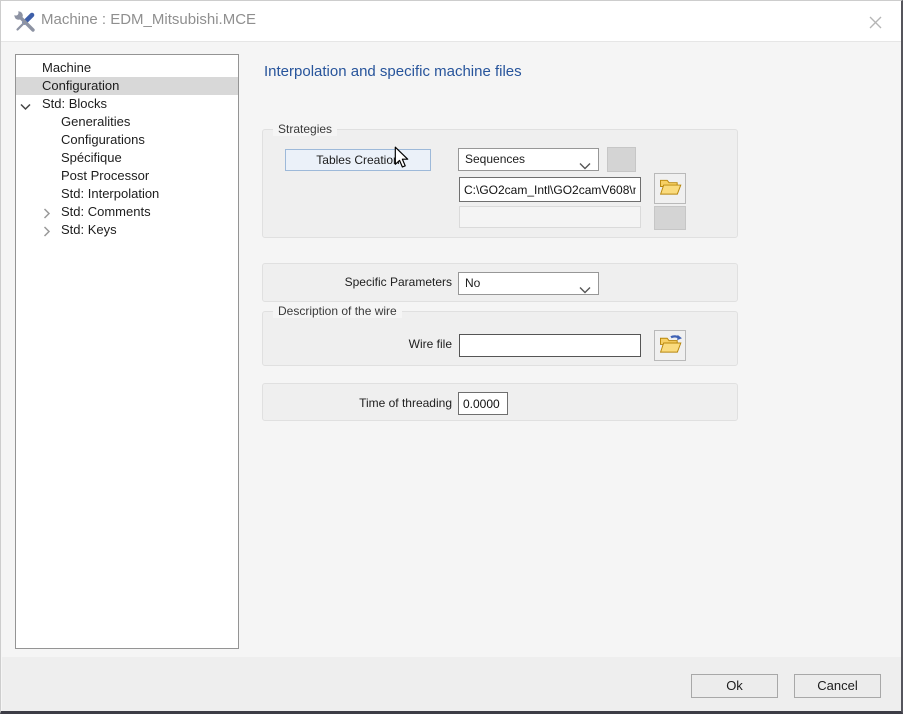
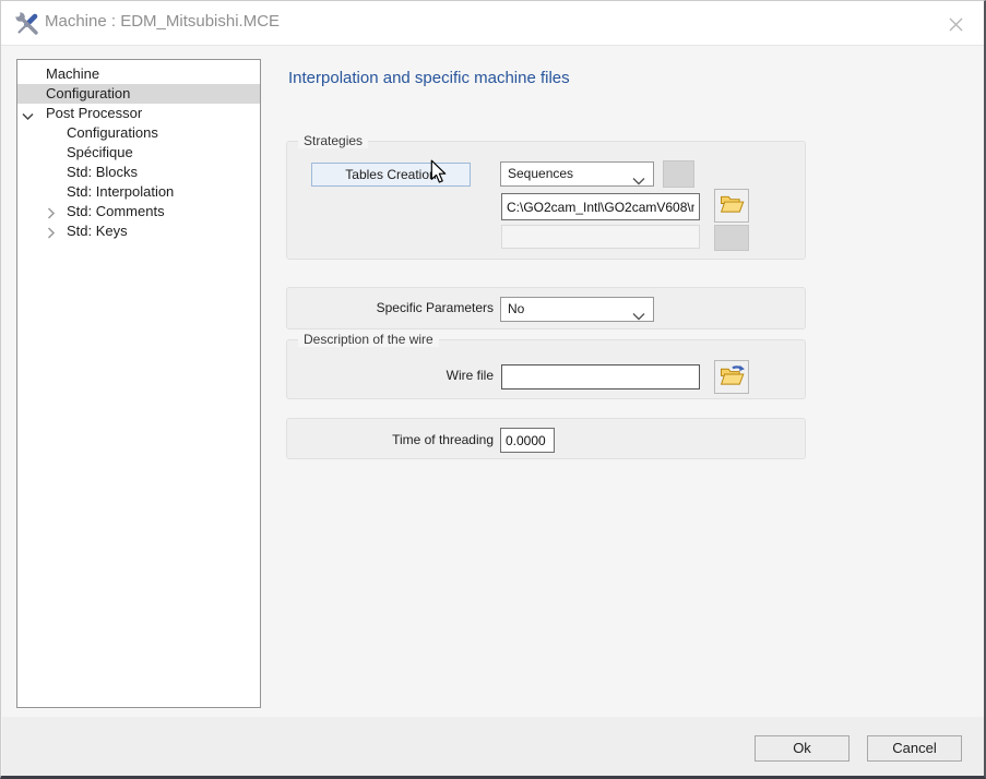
  Machine : EDM_Mitsubishi.MCE
  Machine
  Configuration
- Std: Blocks
+ Post Processor
- Generalities
  Configurations
  Spécifique
- Post Processor
+ Std: Blocks
  Std: Interpolation
  Std: Comments
  Std: Keys
  Interpolation and specific machine files
  Strategies
  Tables Creatio
  Sequences
  C:\GO2cam_Intl\GO2camV608\
  Specific Parameters
  No
  Description of the wire
  Wire file
  Time of threading
  0.0000
  Ok
  Cancel
